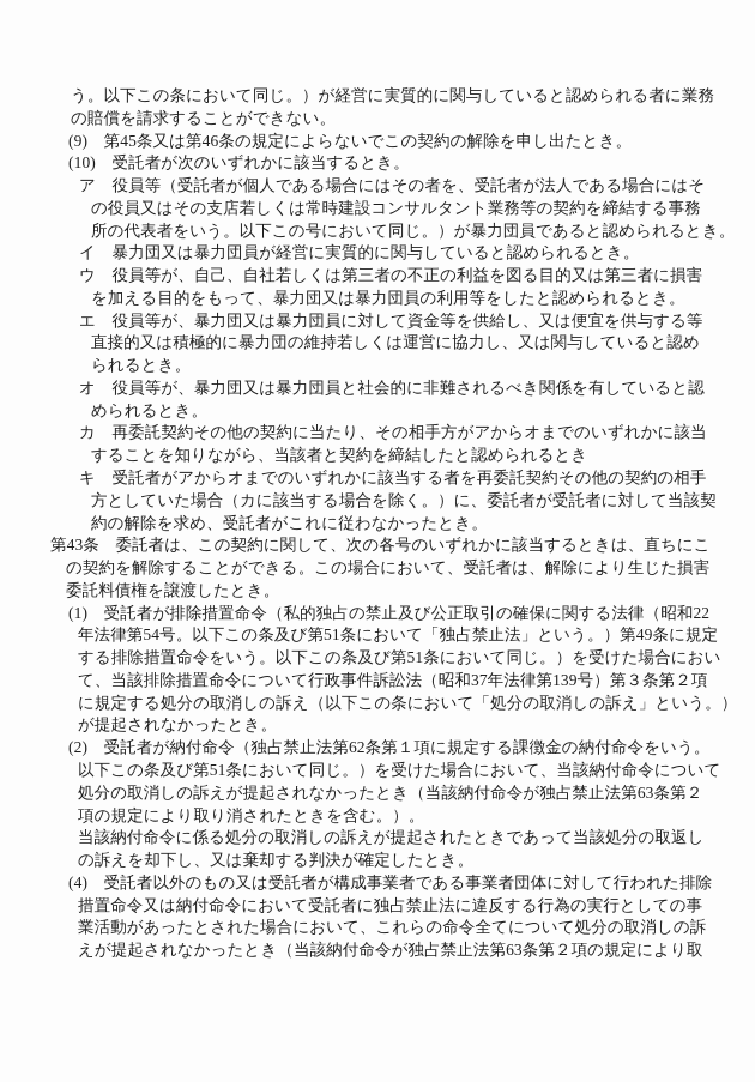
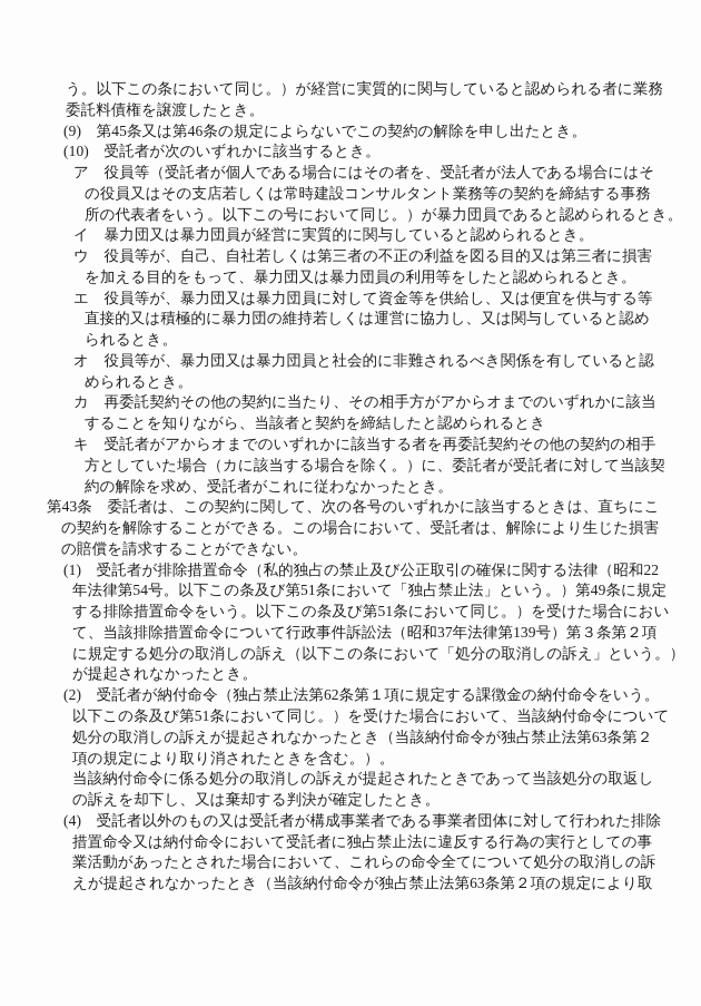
  う。以下この条において同じ。）が経営に実質的に関与していると認められる者に業務
- の賠償を請求することができない。
+ 委託料債権を譲渡したとき。
  (9) 第45条又は第46条の規定によらないでこの契約の解除を申し出たとき。
  (10) 受託者が次のいずれかに該当するとき。
  ア 役員等（受託者が個人である場合にはその者を、受託者が法人である場合にはそ
  の役員又はその支店若しくは常時建設コンサルタント業務等の契約を締結する事務
  所の代表者をいう。以下この号において同じ。）が暴力団員であると認められるとき。
  イ 暴力団又は暴力団員が経営に実質的に関与していると認められるとき。
  ウ 役員等が、自己、自社若しくは第三者の不正の利益を図る目的又は第三者に損害
  を加える目的をもって、暴力団又は暴力団員の利用等をしたと認められるとき。
  エ 役員等が、暴力団又は暴力団員に対して資金等を供給し、又は便宜を供与する等
  直接的又は積極的に暴力団の維持若しくは運営に協力し、又は関与していると認め
  られるとき。
  オ 役員等が、暴力団又は暴力団員と社会的に非難されるべき関係を有していると認
  められるとき。
  カ 再委託契約その他の契約に当たり、その相手方がアからオまでのいずれかに該当
  することを知りながら、当該者と契約を締結したと認められるとき
  キ 受託者がアからオまでのいずれかに該当する者を再委託契約その他の契約の相手
  方としていた場合（カに該当する場合を除く。）に、委託者が受託者に対して当該契
  約の解除を求め、受託者がこれに従わなかったとき。
  第43条 委託者は、この契約に関して、次の各号のいずれかに該当するときは、直ちにこ
  の契約を解除することができる。この場合において、受託者は、解除により生じた損害
- 委託料債権を譲渡したとき。
+ の賠償を請求することができない。
  (1) 受託者が排除措置命令（私的独占の禁止及び公正取引の確保に関する法律（昭和22
  年法律第54号。以下この条及び第51条において「独占禁止法」という。）第49条に規定
  する排除措置命令をいう。以下この条及び第51条において同じ。）を受けた場合におい
  て、当該排除措置命令について行政事件訴訟法（昭和37年法律第139号）第３条第２項
  に規定する処分の取消しの訴え（以下この条において「処分の取消しの訴え」という。）
  が提起されなかったとき。
  (2) 受託者が納付命令（独占禁止法第62条第１項に規定する課徴金の納付命令をいう。
  以下この条及び第51条において同じ。）を受けた場合において、当該納付命令について
  処分の取消しの訴えが提起されなかったとき（当該納付命令が独占禁止法第63条第２
  項の規定により取り消されたときを含む。）。
  当該納付命令に係る処分の取消しの訴えが提起されたときであって当該処分の取返し
  の訴えを却下し、又は棄却する判決が確定したとき。
  (4) 受託者以外のもの又は受託者が構成事業者である事業者団体に対して行われた排除
  措置命令又は納付命令において受託者に独占禁止法に違反する行為の実行としての事
  業活動があったとされた場合において、これらの命令全てについて処分の取消しの訴
  えが提起されなかったとき（当該納付命令が独占禁止法第63条第２項の規定により取
